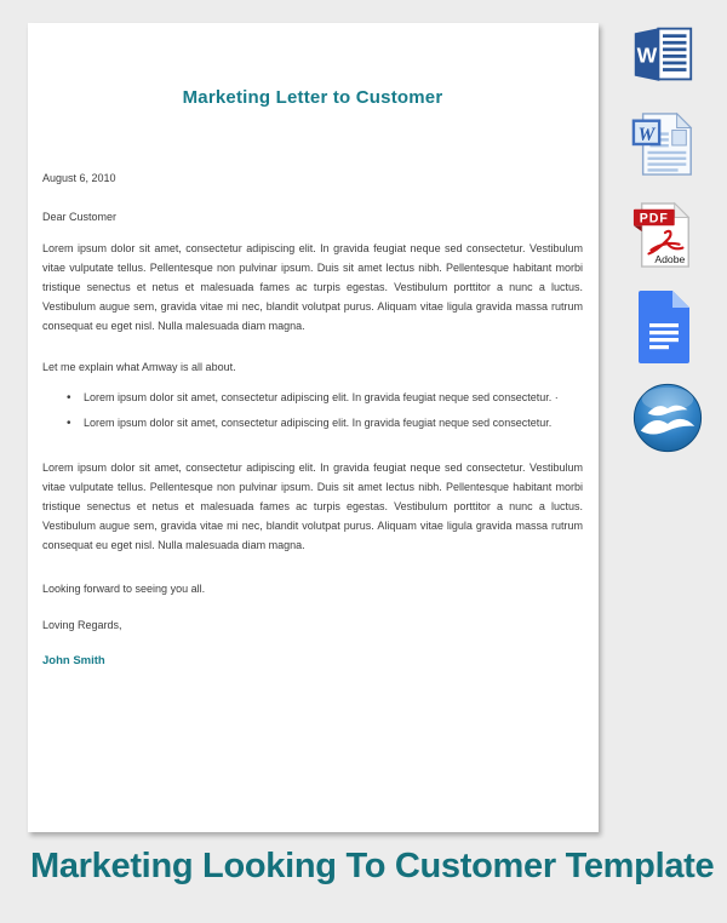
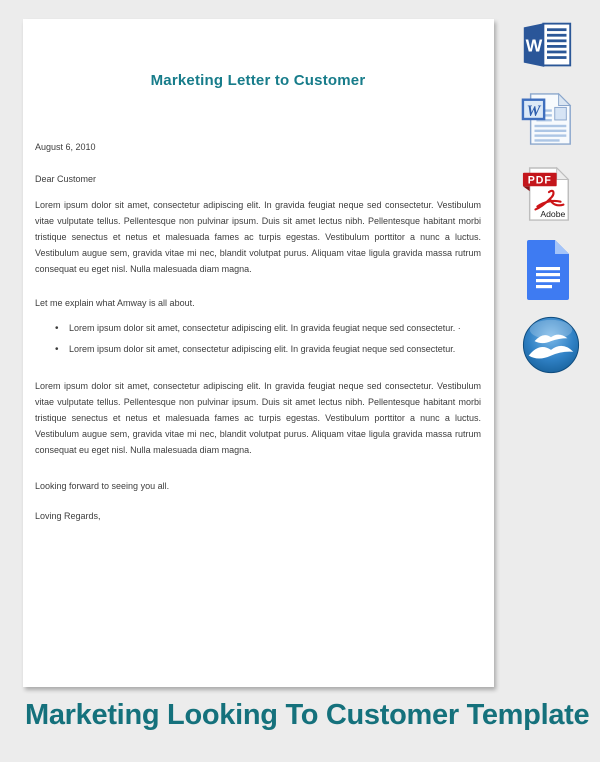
  Marketing Letter to Customer
  August 6, 2010
  Dear Customer
  Lorem ipsum dolor sit amet, consectetur adipiscing elit. In gravida feugiat neque sed consectetur. Vestibulum vitae vulputate tellus. Pellentesque non pulvinar ipsum. Duis sit amet lectus nibh. Pellentesque habitant morbi tristique senectus et netus et malesuada fames ac turpis egestas. Vestibulum porttitor a nunc a luctus. Vestibulum augue sem, gravida vitae mi nec, blandit volutpat purus. Aliquam vitae ligula gravida massa rutrum consequat eu eget nisl. Nulla malesuada diam magna.
  Let me explain what Amway is all about.
  Lorem ipsum dolor sit amet, consectetur adipiscing elit. In gravida feugiat neque sed consectetur. ·
  Lorem ipsum dolor sit amet, consectetur adipiscing elit. In gravida feugiat neque sed consectetur.
  Lorem ipsum dolor sit amet, consectetur adipiscing elit. In gravida feugiat neque sed consectetur. Vestibulum vitae vulputate tellus. Pellentesque non pulvinar ipsum. Duis sit amet lectus nibh. Pellentesque habitant morbi tristique senectus et netus et malesuada fames ac turpis egestas. Vestibulum porttitor a nunc a luctus. Vestibulum augue sem, gravida vitae mi nec, blandit volutpat purus. Aliquam vitae ligula gravida massa rutrum consequat eu eget nisl. Nulla malesuada diam magna.
  Looking forward to seeing you all.
  Loving Regards,
- John Smith
  W
  W
  PDF
  Adobe
  Marketing Looking To Customer Template
